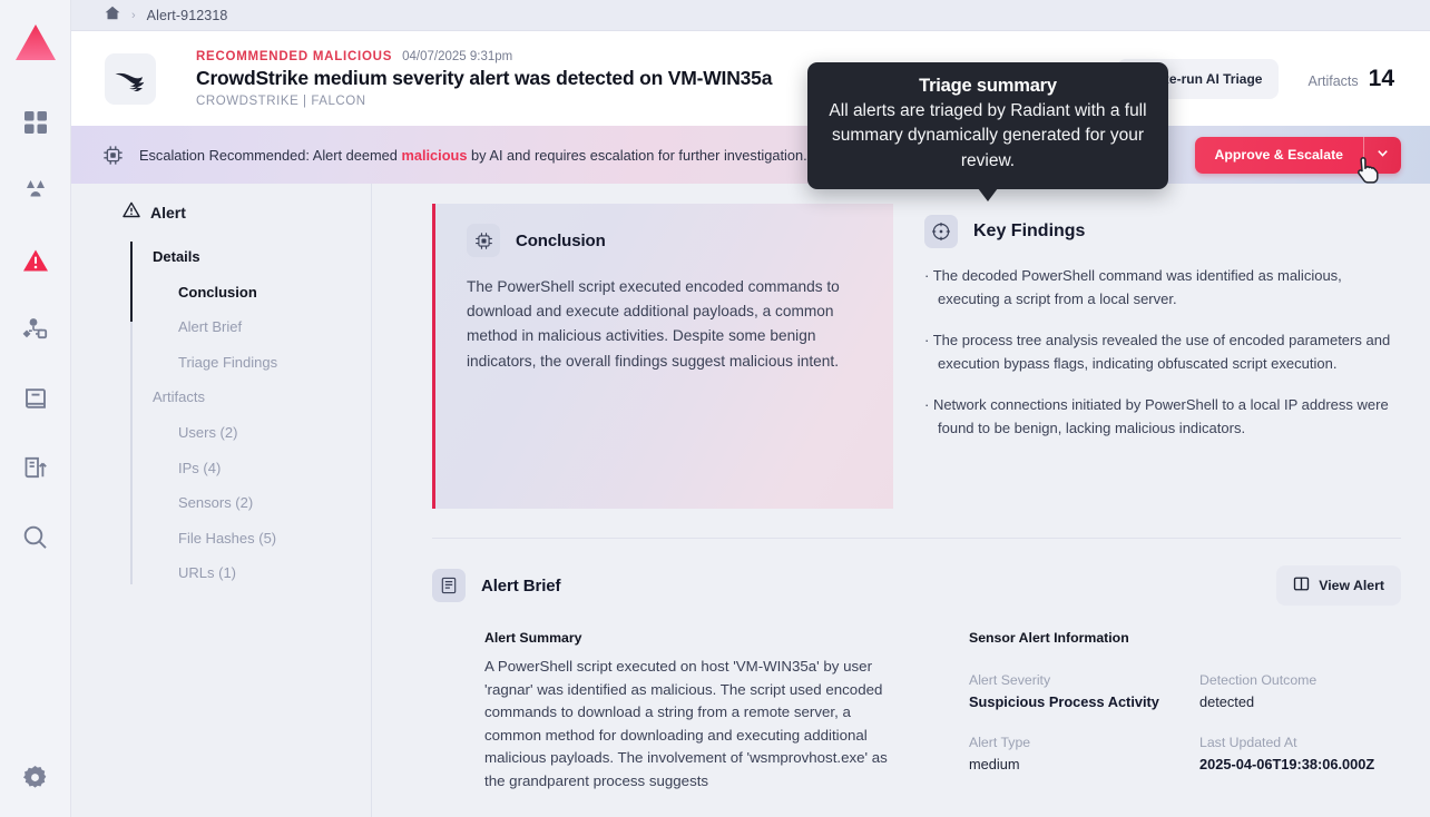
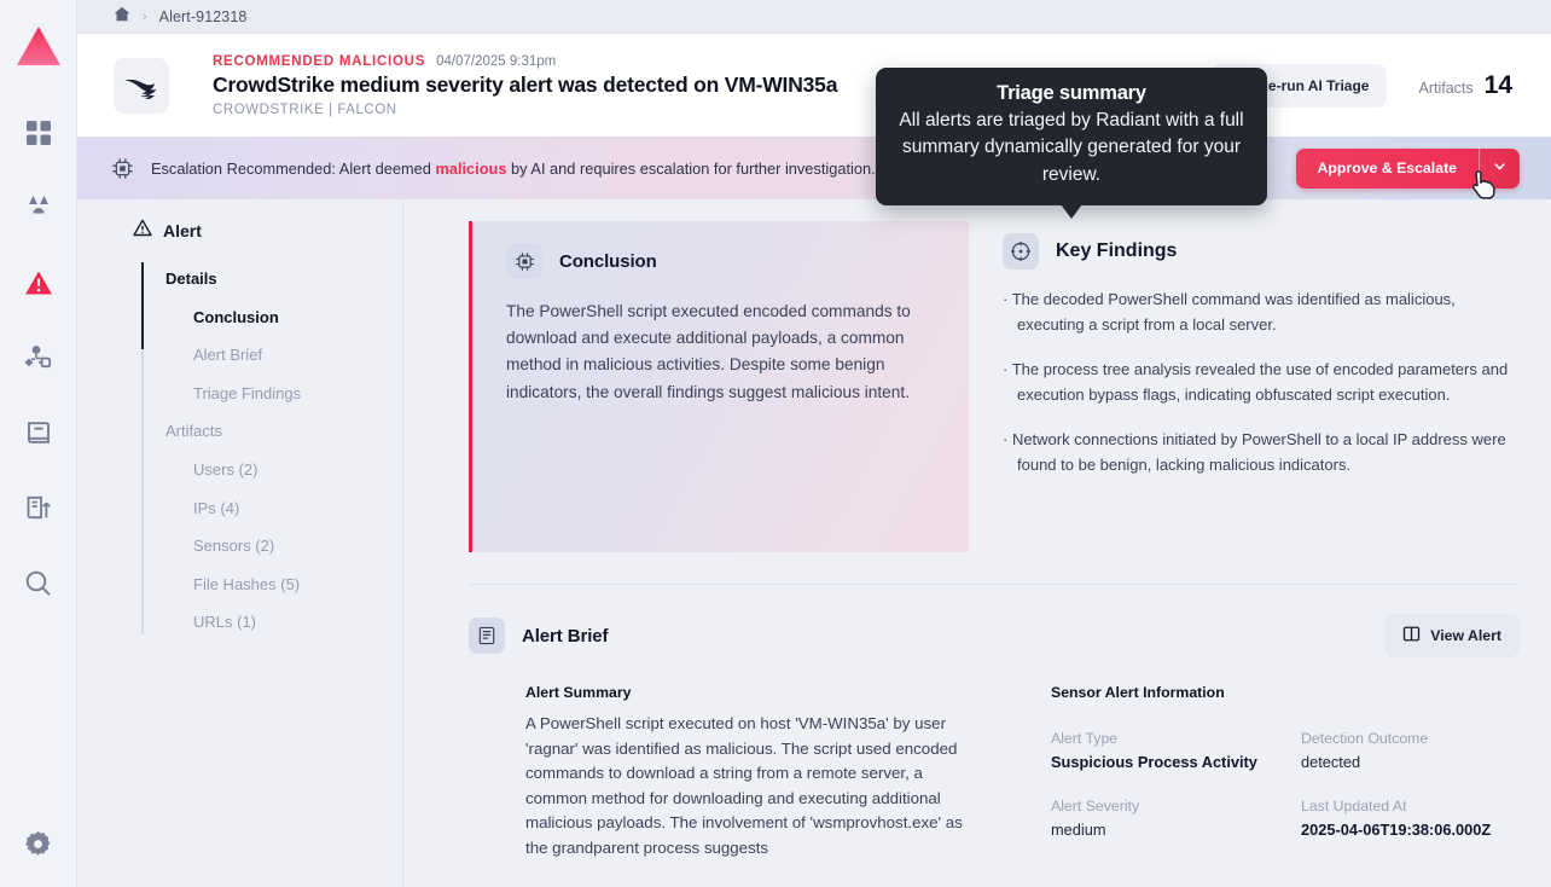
  ›
  Alert-912318
  RECOMMENDED MALICIOUS
  04/07/2025 9:31pm
  CrowdStrike medium severity alert was detected on VM-WIN35a
  CROWDSTRIKE | FALCON
  e-run AI Triage
  Artifacts
  14
  Escalation Recommended: Alert deemed malicious by AI and requires escalation for further investigation.
  Approve & Escalate
  Triage summary
  All alerts are triaged by Radiant with a full summary dynamically generated for your review.
  Alert
  Details
  Conclusion
  Alert Brief
  Triage Findings
  Artifacts
  Users (2)
  IPs (4)
  Sensors (2)
  File Hashes (5)
  URLs (1)
  Conclusion
  The PowerShell script executed encoded commands to download and execute additional payloads, a common method in malicious activities. Despite some benign indicators, the overall findings suggest malicious intent.
  Key Findings
  · The decoded PowerShell command was identified as malicious, executing a script from a local server.
  · The process tree analysis revealed the use of encoded parameters and execution bypass flags, indicating obfuscated script execution.
  · Network connections initiated by PowerShell to a local IP address were found to be benign, lacking malicious indicators.
  Alert Brief
  View Alert
  Alert Summary
  A PowerShell script executed on host 'VM-WIN35a' by user 'ragnar' was identified as malicious. The script used encoded commands to download a string from a remote server, a common method for downloading and executing additional malicious payloads. The involvement of 'wsmprovhost.exe' as the grandparent process suggests
  Sensor Alert Information
- Alert Severity
+ Alert Type
  Suspicious Process Activity
  Detection Outcome
  detected
- Alert Type
+ Alert Severity
  medium
  Last Updated At
  2025-04-06T19:38:06.000Z
